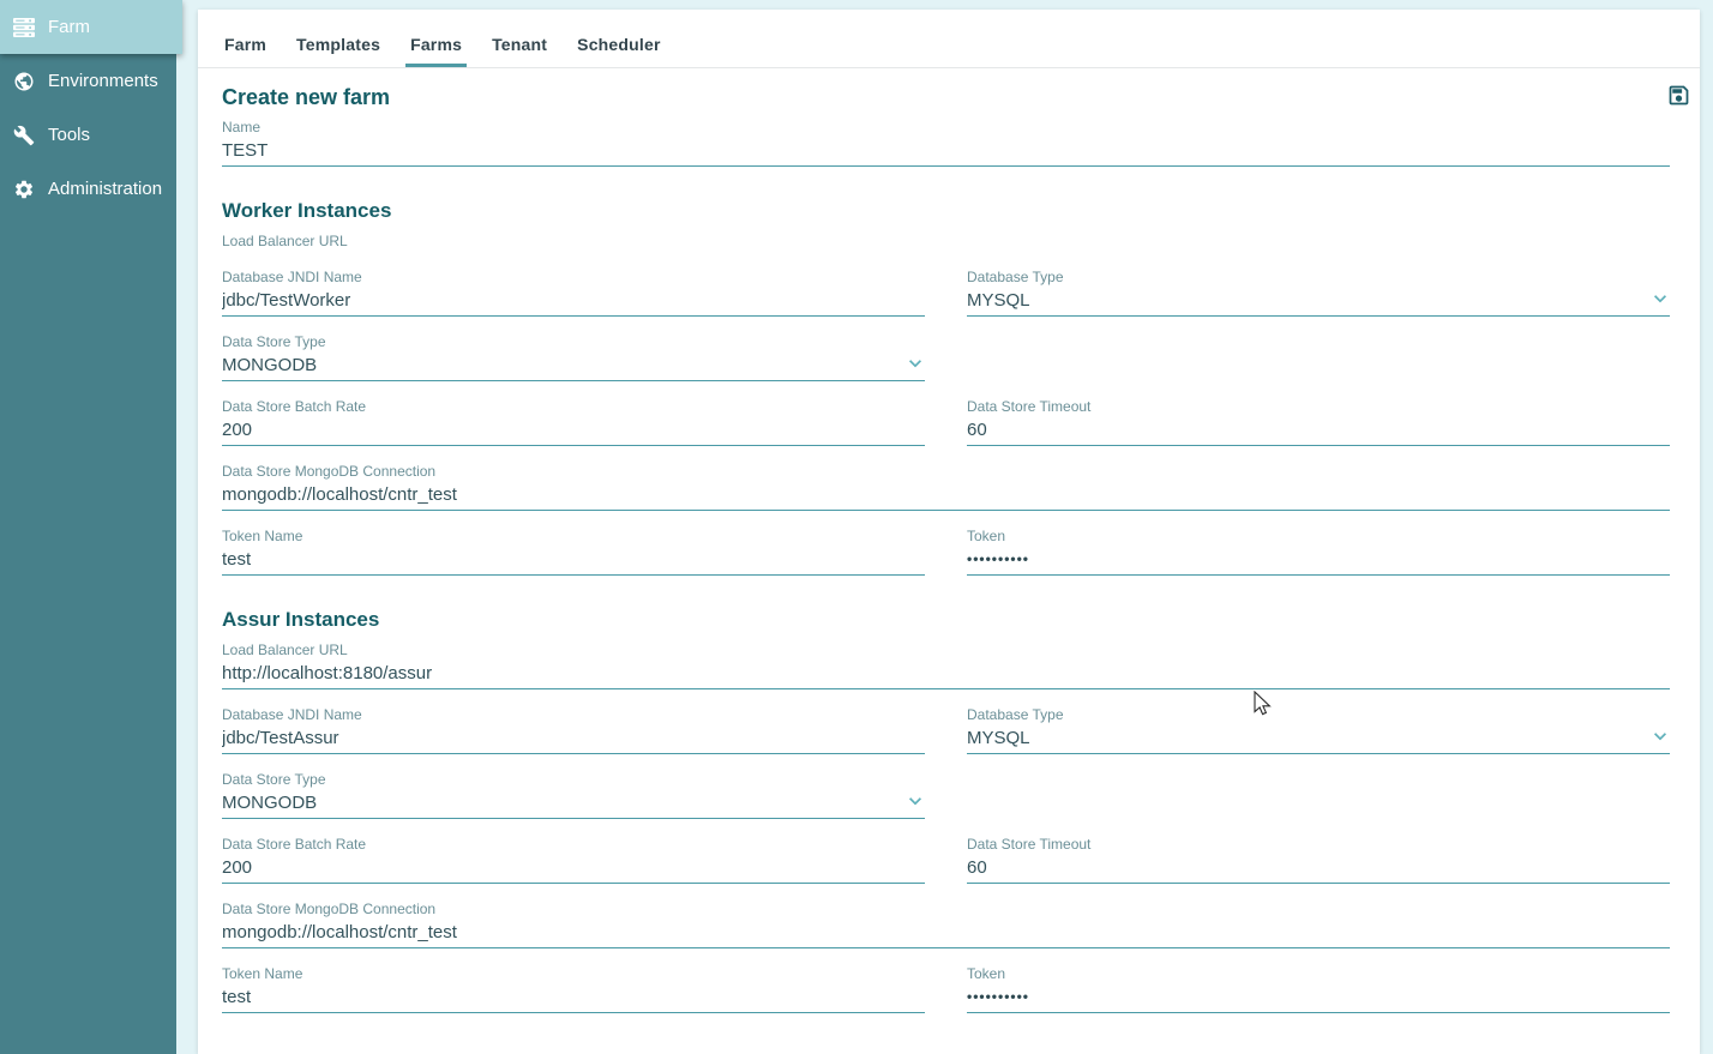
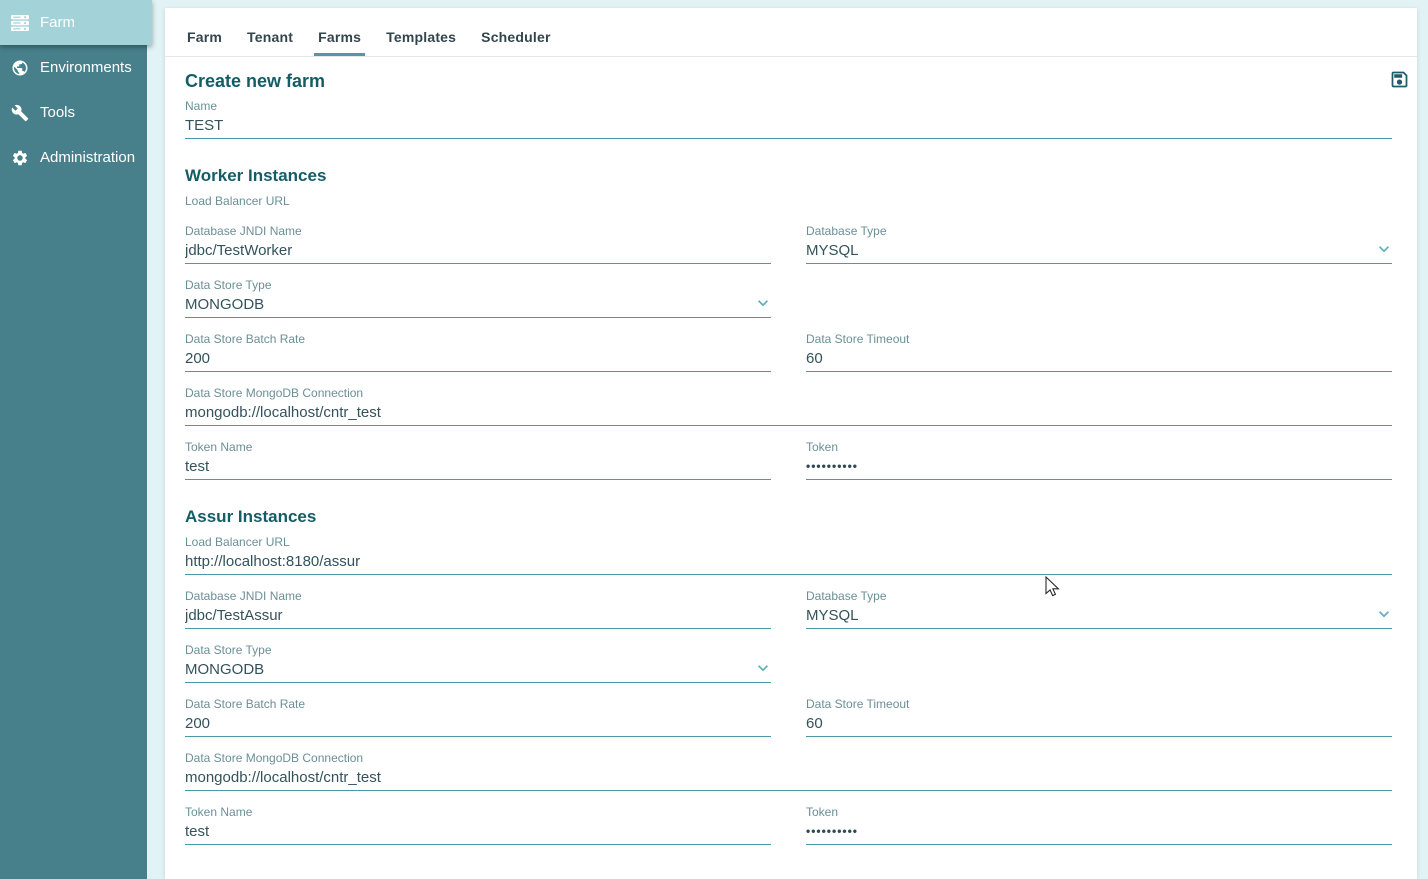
  Farm
  Environments
  Tools
  Administration
  Farm
- Templates
+ Tenant
  Farms
- Tenant
+ Templates
  Scheduler
  Create new farm
  Name
  TEST
  Worker Instances
  Load Balancer URL
  Database JNDI Name
  jdbc/TestWorker
  Database Type
  MYSQL
  Data Store Type
  MONGODB
  Data Store Batch Rate
  200
  Data Store Timeout
  60
  Data Store MongoDB Connection
  mongodb://localhost/cntr_test
  Token Name
  test
  Token
  ••••••••••
  Assur Instances
  Load Balancer URL
  http://localhost:8180/assur
  Database JNDI Name
  jdbc/TestAssur
  Database Type
  MYSQL
  Data Store Type
  MONGODB
  Data Store Batch Rate
  200
  Data Store Timeout
  60
  Data Store MongoDB Connection
  mongodb://localhost/cntr_test
  Token Name
  test
  Token
  ••••••••••
